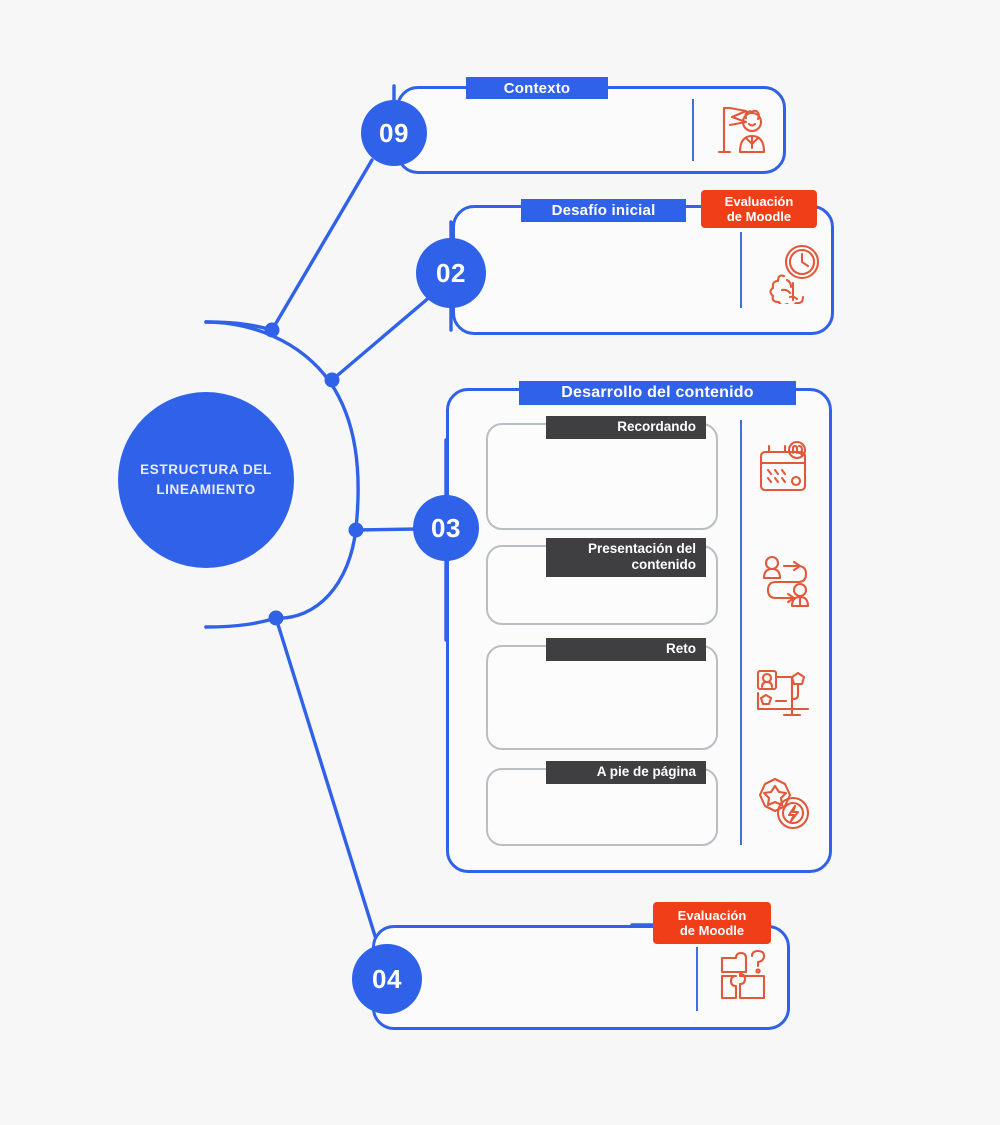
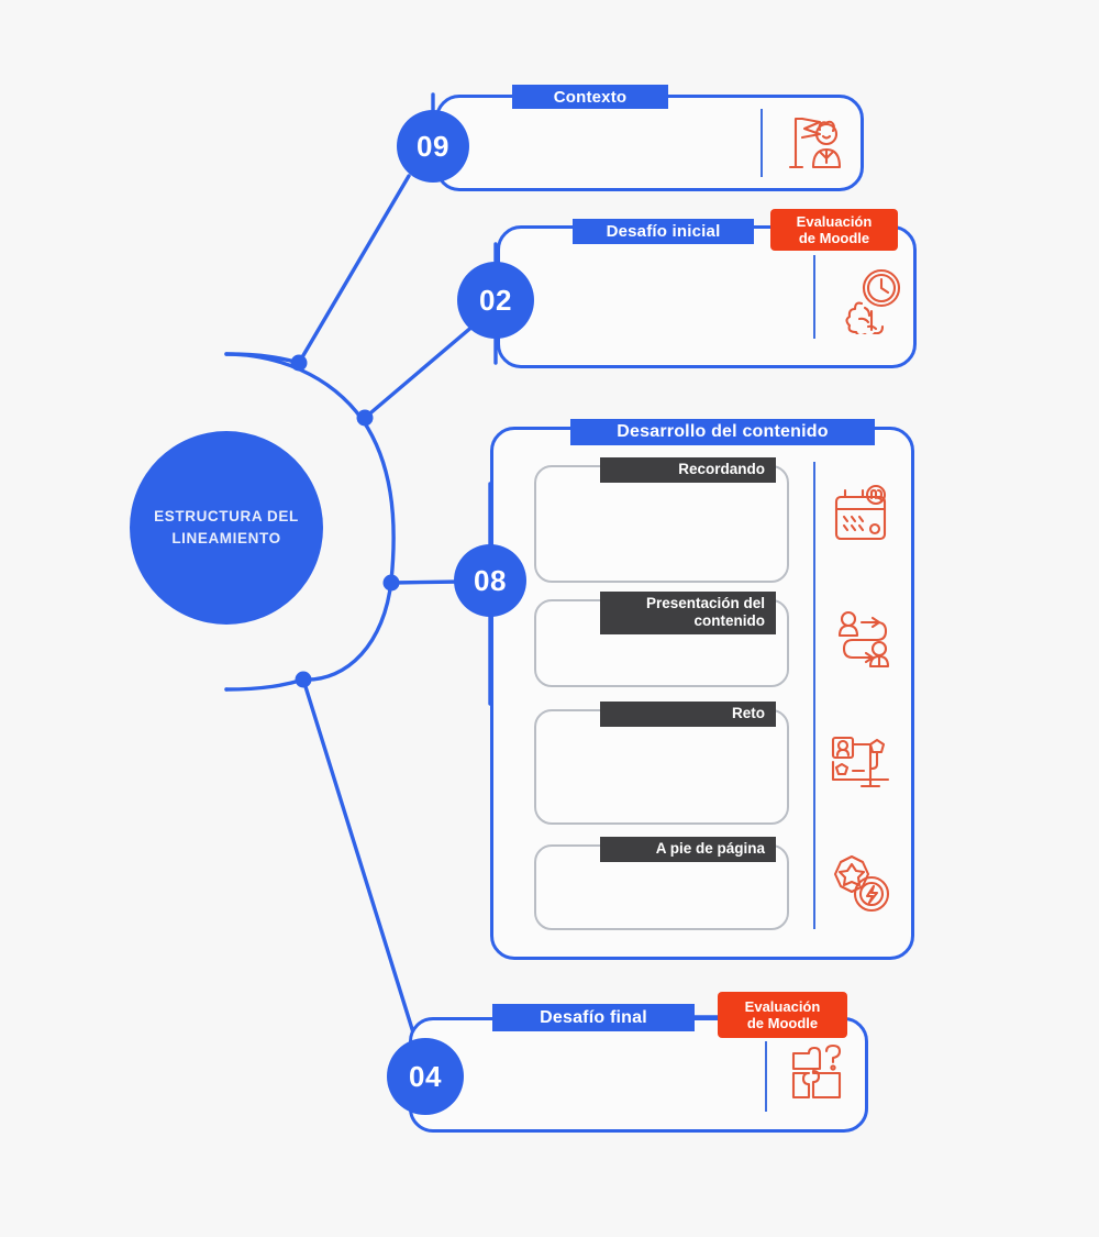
  ESTRUCTURA DEL
  LINEAMIENTO
  09
  Contexto
  02
  Desafío inicial
  Evaluación
  de Moodle
- 03
+ 08
  Desarrollo del contenido
  Recordando
  Presentación del
  contenido
  Reto
  A pie de página
  04
+ Desafío final
  Evaluación
  de Moodle
